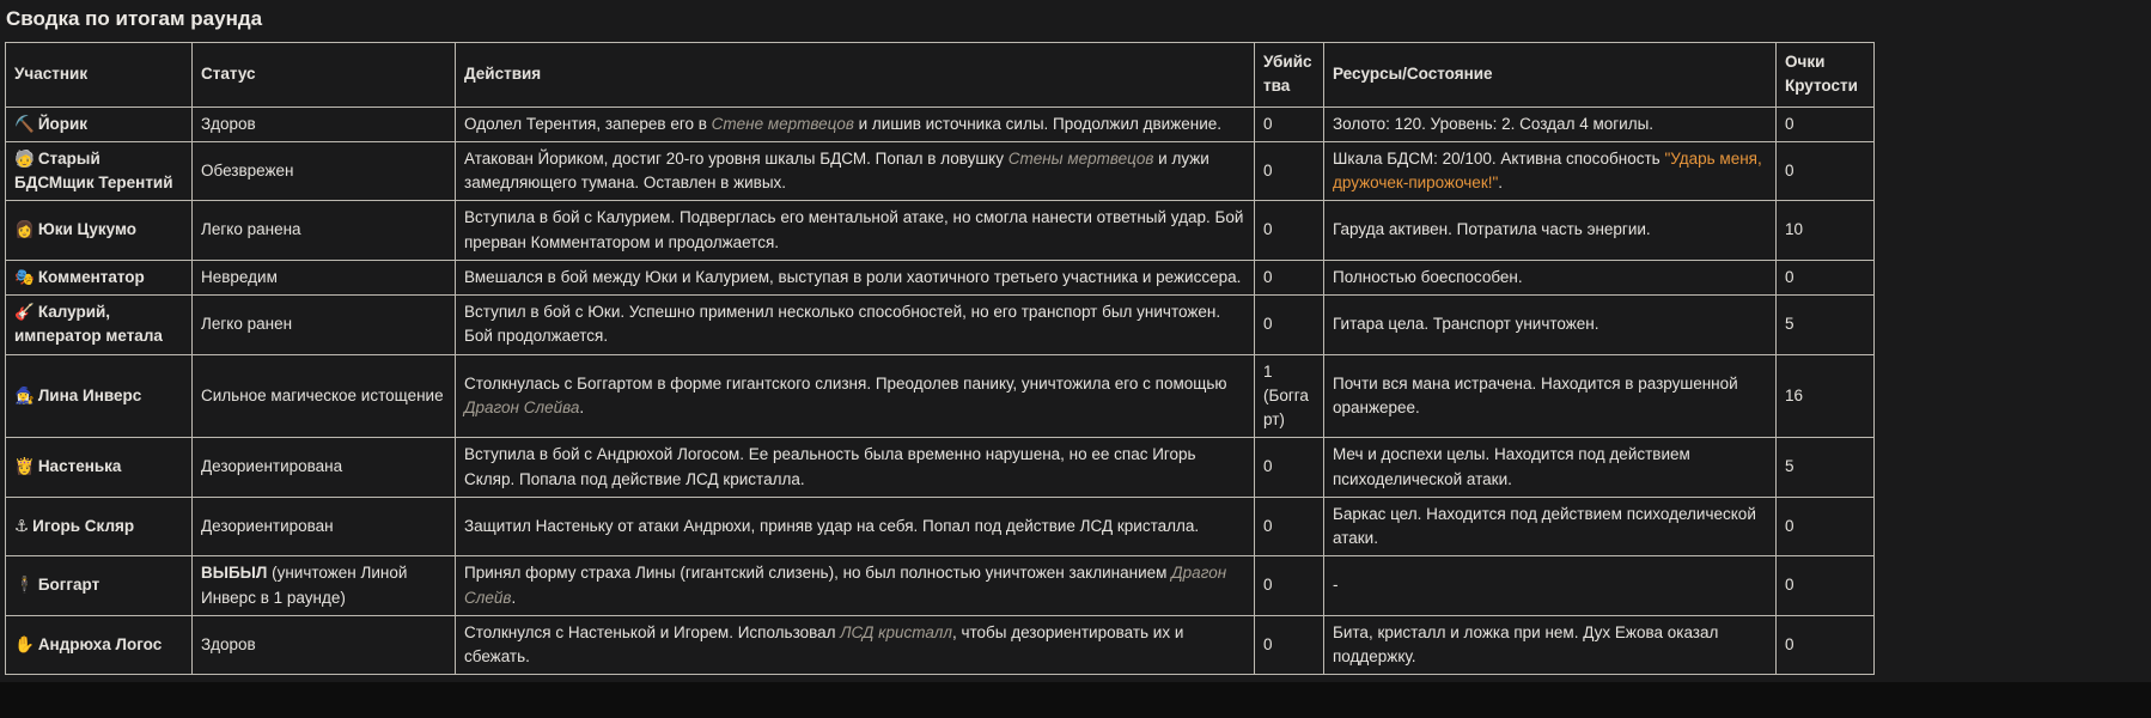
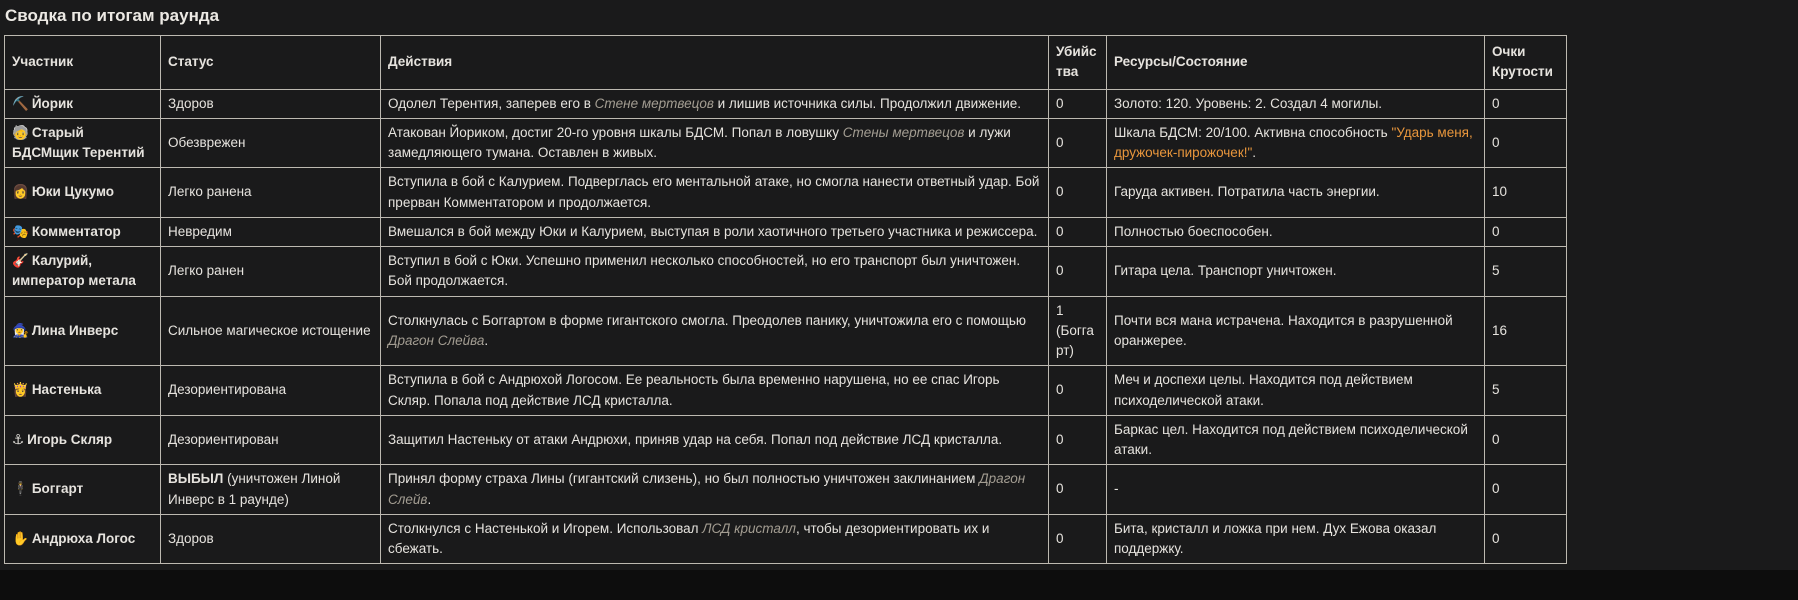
  Сводка по итогам раунда
  Участник	Статус	Действия	Убийства	Ресурсы/Состояние	Очки Крутости
  ⛏️ Йорик	Здоров	Одолел Терентия, заперев его в Стене мертвецов и лишив источника силы. Продолжил движение.	0	Золото: 120. Уровень: 2. Создал 4 могилы.	0
  🧓 Старый БДСМщик Терентий	Обезврежен	Атакован Йориком, достиг 20-го уровня шкалы БДСМ. Попал в ловушку Стены мертвецов и лужи замедляющего тумана. Оставлен в живых.	0	Шкала БДСМ: 20/100. Активна способность "Ударь меня, дружочек-пирожочек!".	0
  👩 Юки Цукумо	Легко ранена	Вступила в бой с Калурием. Подверглась его ментальной атаке, но смогла нанести ответный удар. Бой прерван Комментатором и продолжается.	0	Гаруда активен. Потратила часть энергии.	10
  🎭 Комментатор	Невредим	Вмешался в бой между Юки и Калурием, выступая в роли хаотичного третьего участника и режиссера.	0	Полностью боеспособен.	0
  🎸 Калурий, император метала	Легко ранен	Вступил в бой с Юки. Успешно применил несколько способностей, но его транспорт был уничтожен. Бой продолжается.	0	Гитара цела. Транспорт уничтожен.	5
- 🧙‍♀️ Лина Инверс	Сильное магическое истощение	Столкнулась с Боггартом в форме гигантского слизня. Преодолев панику, уничтожила его с помощью Драгон Слейва.	1 (Боггарт)	Почти вся мана истрачена. Находится в разрушенной оранжерее.	16
+ 🧙‍♀️ Лина Инверс	Сильное магическое истощение	Столкнулась с Боггартом в форме гигантского смогла. Преодолев панику, уничтожила его с помощью Драгон Слейва.	1 (Боггарт)	Почти вся мана истрачена. Находится в разрушенной оранжерее.	16
  👸 Настенька	Дезориентирована	Вступила в бой с Андрюхой Логосом. Ее реальность была временно нарушена, но ее спас Игорь Скляр. Попала под действие ЛСД кристалла.	0	Меч и доспехи целы. Находится под действием психоделической атаки.	5
  ⚓ Игорь Скляр	Дезориентирован	Защитил Настеньку от атаки Андрюхи, приняв удар на себя. Попал под действие ЛСД кристалла.	0	Баркас цел. Находится под действием психоделической атаки.	0
  🕴️ Боггарт	ВЫБЫЛ (уничтожен Линой Инверс в 1 раунде)	Принял форму страха Лины (гигантский слизень), но был полностью уничтожен заклинанием Драгон Слейв.	0	-	0
  ✋ Андрюха Логос	Здоров	Столкнулся с Настенькой и Игорем. Использовал ЛСД кристалл, чтобы дезориентировать их и сбежать.	0	Бита, кристалл и ложка при нем. Дух Ежова оказал поддержку.	0
